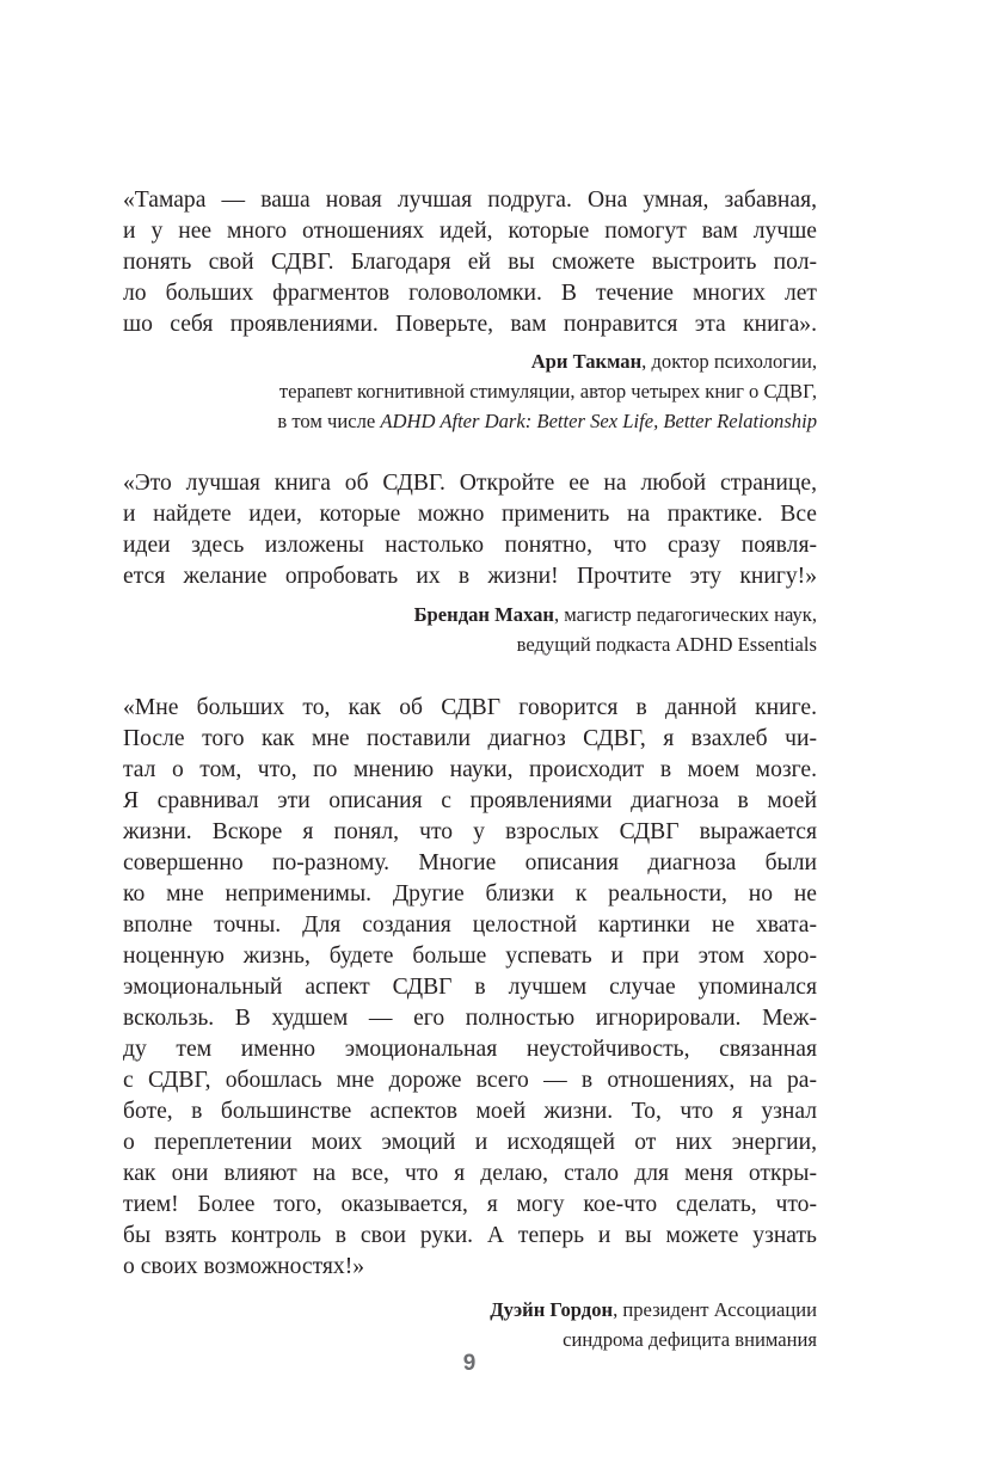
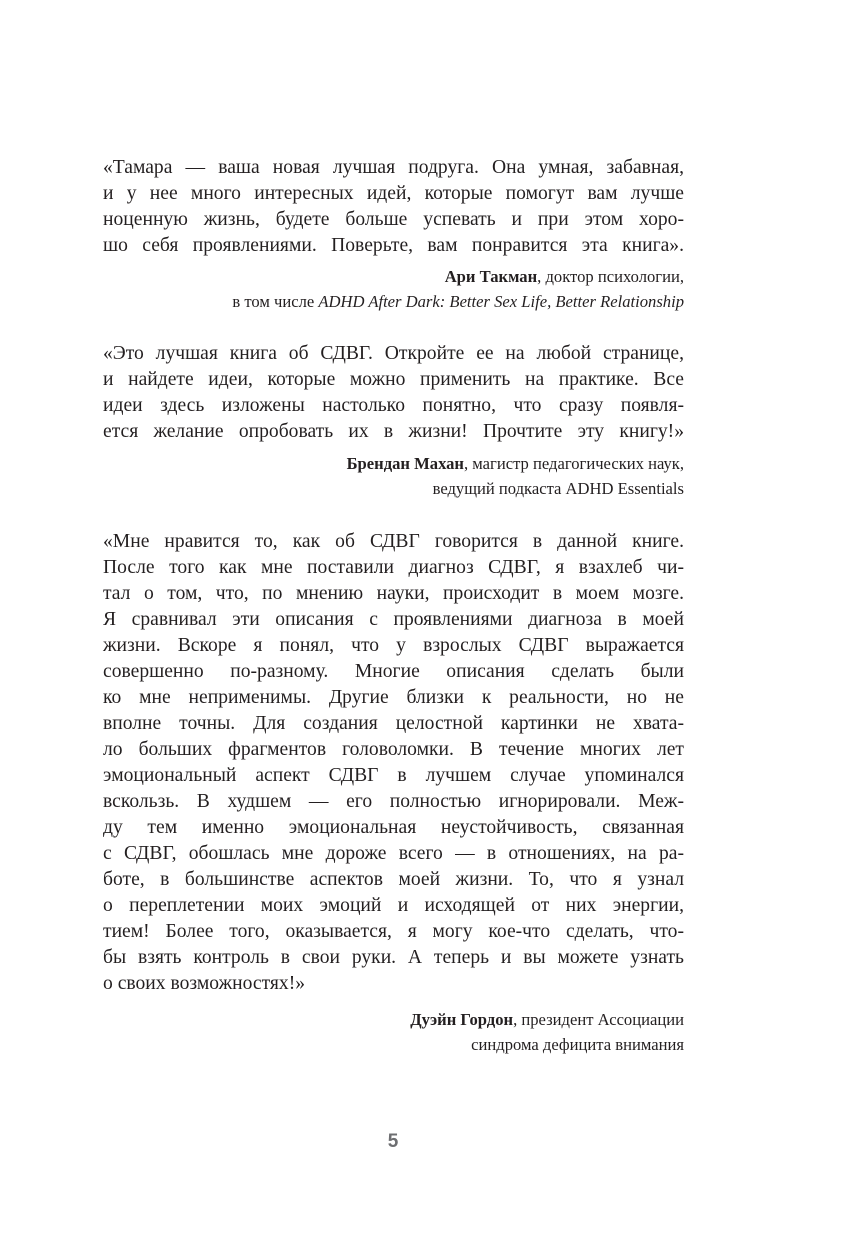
  «Тамара — ваша новая лучшая подруга. Она умная, забавная,
- и у нее много отношениях идей, которые помогут вам лучше
+ и у нее много интересных идей, которые помогут вам лучше
- понять свой СДВГ. Благодаря ей вы сможете выстроить пол-
- ло больших фрагментов головоломки. В течение многих лет
+ ноценную жизнь, будете больше успевать и при этом хоро-
  шо себя проявлениями. Поверьте, вам понравится эта книга».
  Ари Такман, доктор психологии,
- терапевт когнитивной стимуляции, автор четырех книг о СДВГ,
  в том числе ADHD After Dark: Better Sex Life, Better Relationship
  «Это лучшая книга об СДВГ. Откройте ее на любой странице,
  и найдете идеи, которые можно применить на практике. Все
  идеи здесь изложены настолько понятно, что сразу появля-
  ется желание опробовать их в жизни! Прочтите эту книгу!»
  Брендан Махан, магистр педагогических наук,
  ведущий подкаста ADHD Essentials
- «Мне больших то, как об СДВГ говорится в данной книге.
+ «Мне нравится то, как об СДВГ говорится в данной книге.
  После того как мне поставили диагноз СДВГ, я взахлеб чи-
  тал о том, что, по мнению науки, происходит в моем мозге.
  Я сравнивал эти описания с проявлениями диагноза в моей
  жизни. Вскоре я понял, что у взрослых СДВГ выражается
- совершенно по-разному. Многие описания диагноза были
+ совершенно по-разному. Многие описания сделать были
  ко мне неприменимы. Другие близки к реальности, но не
  вполне точны. Для создания целостной картинки не хвата-
- ноценную жизнь, будете больше успевать и при этом хоро-
+ ло больших фрагментов головоломки. В течение многих лет
  эмоциональный аспект СДВГ в лучшем случае упоминался
  вскользь. В худшем — его полностью игнорировали. Меж-
  ду тем именно эмоциональная неустойчивость, связанная
  с СДВГ, обошлась мне дороже всего — в отношениях, на ра-
  боте, в большинстве аспектов моей жизни. То, что я узнал
  о переплетении моих эмоций и исходящей от них энергии,
- как они влияют на все, что я делаю, стало для меня откры-
  тием! Более того, оказывается, я могу кое-что сделать, что-
  бы взять контроль в свои руки. А теперь и вы можете узнать
  о своих возможностях!»
  Дуэйн Гордон, президент Ассоциации
  синдрома дефицита внимания
- 9
+ 5
